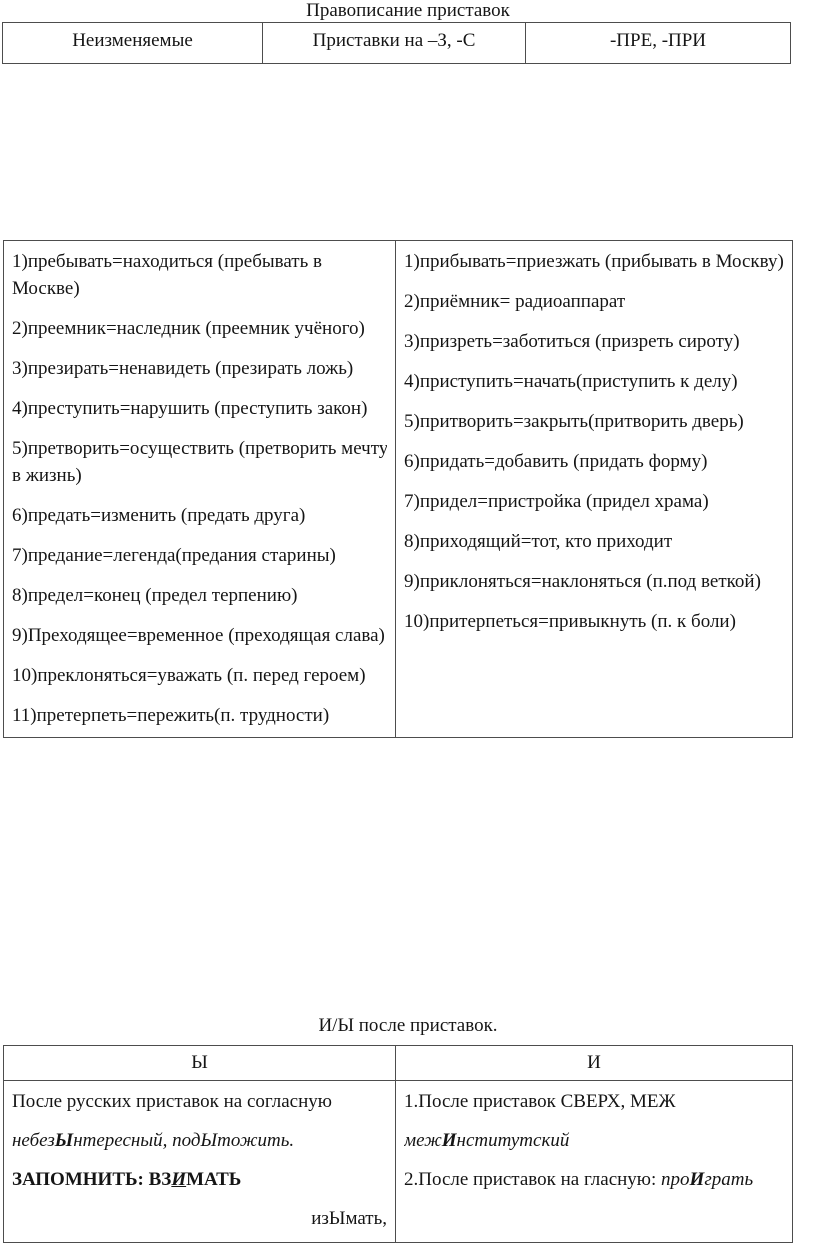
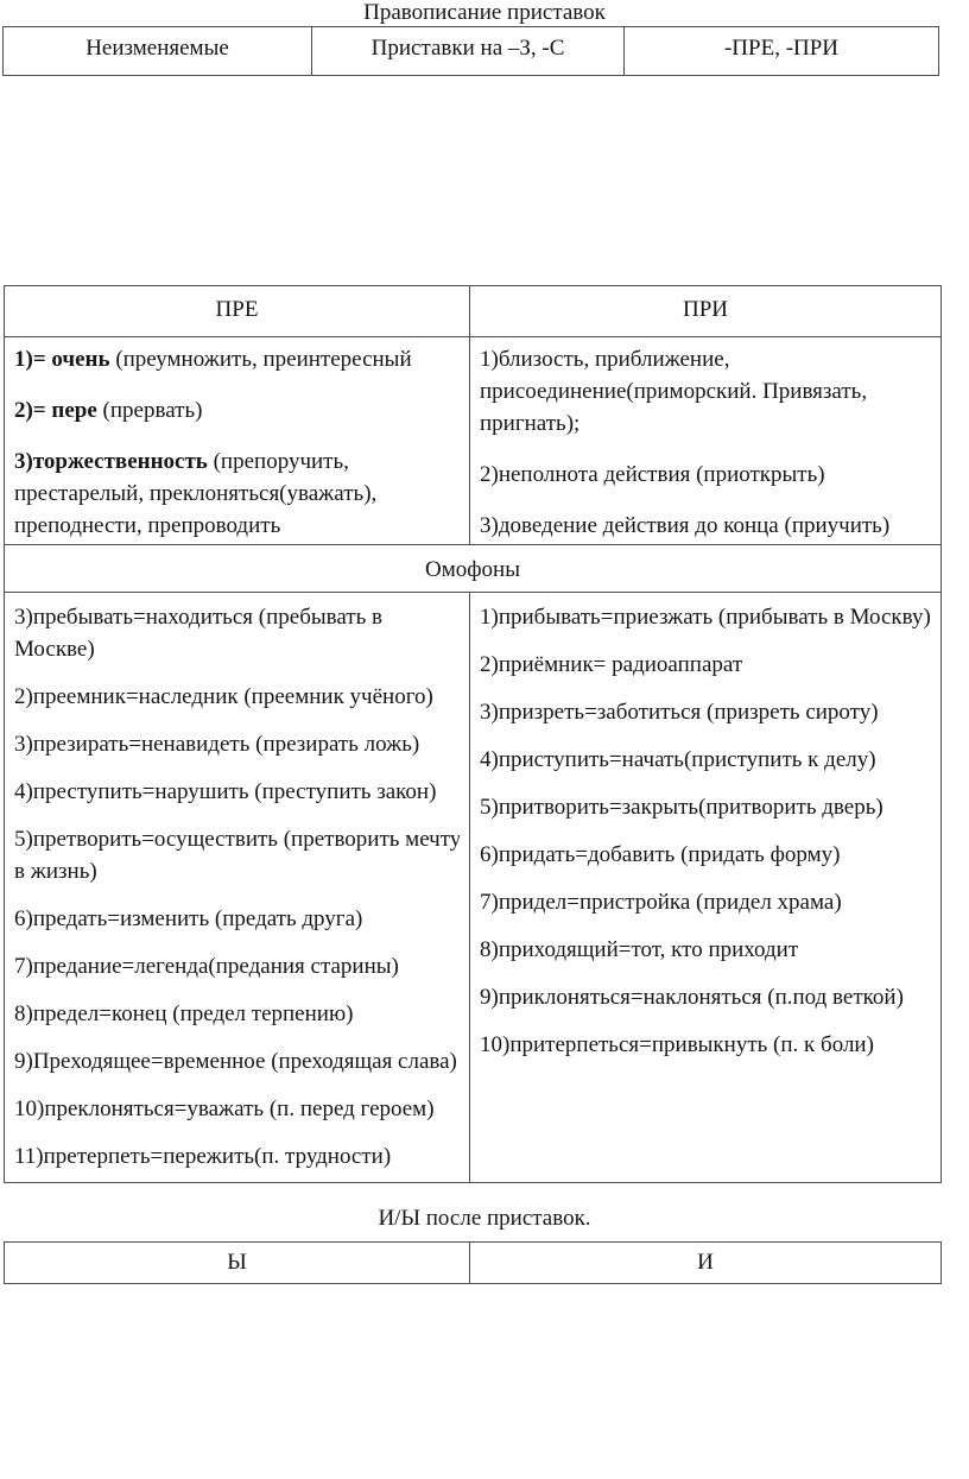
  Правописание приставок
  Неизменяемые	Приставки на –З, -С	-ПРЕ, -ПРИ
+ ПРЕ	ПРИ
+ 1)= очень (преумножить, преинтересный2)= пере (прервать)3)торжественность (препоручить,престарелый, преклоняться(уважать),преподнести, препроводить	1)близость, приближение,присоединение(приморский. Привязать,пригнать);2)неполнота действия (приоткрыть)3)доведение действия до конца (приучить)
+ Омофоны
- 1)пребывать=находиться (пребывать вМоскве)2)преемник=наследник (преемник учёного)3)презирать=ненавидеть (презирать ложь)4)преступить=нарушить (преступить закон)5)претворить=осуществить (претворить мечтув жизнь)6)предать=изменить (предать друга)7)предание=легенда(предания старины)8)предел=конец (предел терпению)9)Преходящее=временное (преходящая слава)10)преклоняться=уважать (п. перед героем)11)претерпеть=пережить(п. трудности)	1)прибывать=приезжать (прибывать в Москву)2)приёмник= радиоаппарат3)призреть=заботиться (призреть сироту)4)приступить=начать(приступить к делу)5)притворить=закрыть(притворить дверь)6)придать=добавить (придать форму)7)придел=пристройка (придел храма)8)приходящий=тот, кто приходит9)приклоняться=наклоняться (п.под веткой)10)притерпеться=привыкнуть (п. к боли)
+ 3)пребывать=находиться (пребывать вМоскве)2)преемник=наследник (преемник учёного)3)презирать=ненавидеть (презирать ложь)4)преступить=нарушить (преступить закон)5)претворить=осуществить (претворить мечтув жизнь)6)предать=изменить (предать друга)7)предание=легенда(предания старины)8)предел=конец (предел терпению)9)Преходящее=временное (преходящая слава)10)преклоняться=уважать (п. перед героем)11)претерпеть=пережить(п. трудности)	1)прибывать=приезжать (прибывать в Москву)2)приёмник= радиоаппарат3)призреть=заботиться (призреть сироту)4)приступить=начать(приступить к делу)5)притворить=закрыть(притворить дверь)6)придать=добавить (придать форму)7)придел=пристройка (придел храма)8)приходящий=тот, кто приходит9)приклоняться=наклоняться (п.под веткой)10)притерпеться=привыкнуть (п. к боли)
  И/Ы после приставок.
  Ы	И
- После русских приставок на согласнуюнебезЫнтересный, подЫтожить.ЗАПОМНИТЬ: ВЗИМАТЬизЫмать,	1.После приставок СВЕРХ, МЕЖмежИнститутский2.После приставок на гласную: проИграть
